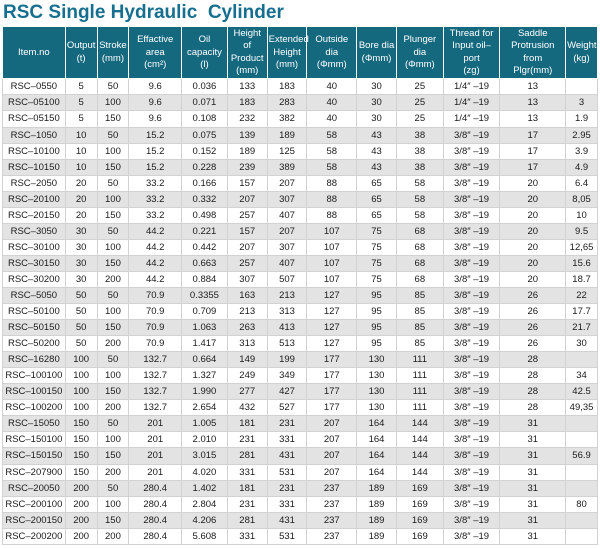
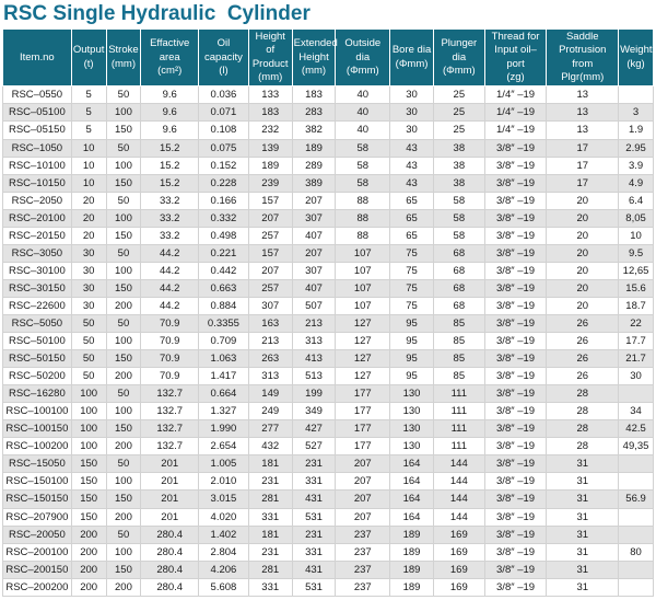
  RSC Single Hydraulic Cylinder
  Item.no	Output (t)	Stroke (mm)	Effactive area (cm²)	Oil capacity (l)	Height of Product (mm)	Extended Height (mm)	Outside dia (Φmm)	Bore dia (Φmm)	Plunger dia (Φmm)	Thread for Input oil–port (zg)	Saddle Protrusion from Plgr(mm)	Weight (kg)
  RSC–0550	5	50	9.6	0.036	133	183	40	30	25	1/4″ –19	13
  RSC–05100	5	100	9.6	0.071	183	283	40	30	25	1/4″ –19	13	3
  RSC–05150	5	150	9.6	0.108	232	382	40	30	25	1/4″ –19	13	1.9
  RSC–1050	10	50	15.2	0.075	139	189	58	43	38	3/8″ –19	17	2.95
- RSC–10100	10	100	15.2	0.152	189	125	58	43	38	3/8″ –19	17	3.9
+ RSC–10100	10	100	15.2	0.152	189	289	58	43	38	3/8″ –19	17	3.9
  RSC–10150	10	150	15.2	0.228	239	389	58	43	38	3/8″ –19	17	4.9
  RSC–2050	20	50	33.2	0.166	157	207	88	65	58	3/8″ –19	20	6.4
  RSC–20100	20	100	33.2	0.332	207	307	88	65	58	3/8″ –19	20	8,05
  RSC–20150	20	150	33.2	0.498	257	407	88	65	58	3/8″ –19	20	10
  RSC–3050	30	50	44.2	0.221	157	207	107	75	68	3/8″ –19	20	9.5
  RSC–30100	30	100	44.2	0.442	207	307	107	75	68	3/8″ –19	20	12,65
  RSC–30150	30	150	44.2	0.663	257	407	107	75	68	3/8″ –19	20	15.6
- RSC–30200	30	200	44.2	0.884	307	507	107	75	68	3/8″ –19	20	18.7
+ RSC–22600	30	200	44.2	0.884	307	507	107	75	68	3/8″ –19	20	18.7
  RSC–5050	50	50	70.9	0.3355	163	213	127	95	85	3/8″ –19	26	22
  RSC–50100	50	100	70.9	0.709	213	313	127	95	85	3/8″ –19	26	17.7
  RSC–50150	50	150	70.9	1.063	263	413	127	95	85	3/8″ –19	26	21.7
  RSC–50200	50	200	70.9	1.417	313	513	127	95	85	3/8″ –19	26	30
  RSC–16280	100	50	132.7	0.664	149	199	177	130	111	3/8″ –19	28
  RSC–100100	100	100	132.7	1.327	249	349	177	130	111	3/8″ –19	28	34
  RSC–100150	100	150	132.7	1.990	277	427	177	130	111	3/8″ –19	28	42.5
  RSC–100200	100	200	132.7	2.654	432	527	177	130	111	3/8″ –19	28	49,35
  RSC–15050	150	50	201	1.005	181	231	207	164	144	3/8″ –19	31
  RSC–150100	150	100	201	2.010	231	331	207	164	144	3/8″ –19	31
  RSC–150150	150	150	201	3.015	281	431	207	164	144	3/8″ –19	31	56.9
  RSC–207900	150	200	201	4.020	331	531	207	164	144	3/8″ –19	31
  RSC–20050	200	50	280.4	1.402	181	231	237	189	169	3/8″ –19	31
  RSC–200100	200	100	280.4	2.804	231	331	237	189	169	3/8″ –19	31	80
  RSC–200150	200	150	280.4	4.206	281	431	237	189	169	3/8″ –19	31
  RSC–200200	200	200	280.4	5.608	331	531	237	189	169	3/8″ –19	31
